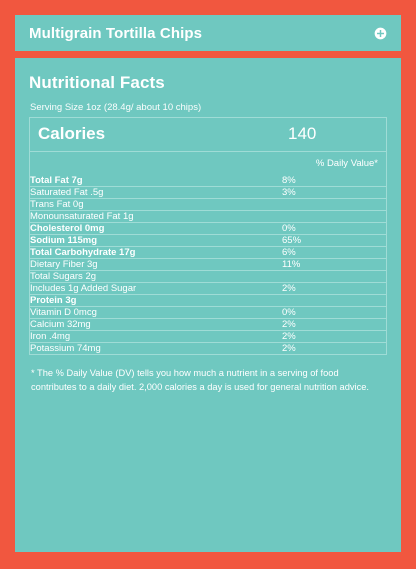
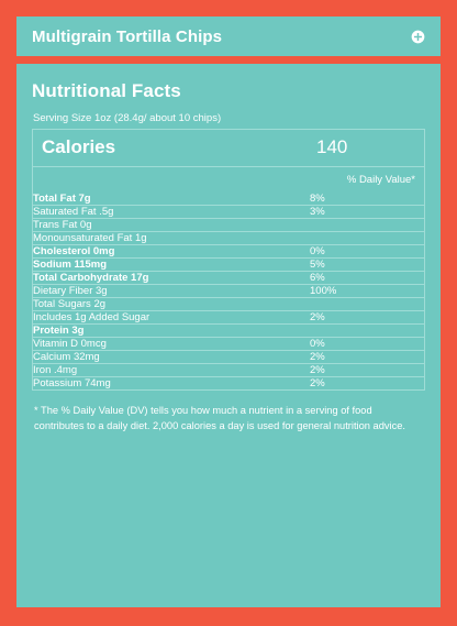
  Multigrain Tortilla Chips
  Nutritional Facts
  Serving Size 1oz (28.4g/ about 10 chips)
  Calories	140
  	% Daily Value*
  Total Fat 7g	8%
  Saturated Fat .5g	3%
  Trans Fat 0g
  Monounsaturated Fat 1g
  Cholesterol 0mg	0%
- Sodium 115mg	65%
+ Sodium 115mg	5%
  Total Carbohydrate 17g	6%
- Dietary Fiber 3g	11%
+ Dietary Fiber 3g	100%
  Total Sugars 2g
  Includes 1g Added Sugar	2%
  Protein 3g
  Vitamin D 0mcg	0%
  Calcium 32mg	2%
  Iron .4mg	2%
  Potassium 74mg	2%
  * The % Daily Value (DV) tells you how much a nutrient in a serving of food contributes to a daily diet. 2,000 calories a day is used for general nutrition advice.
